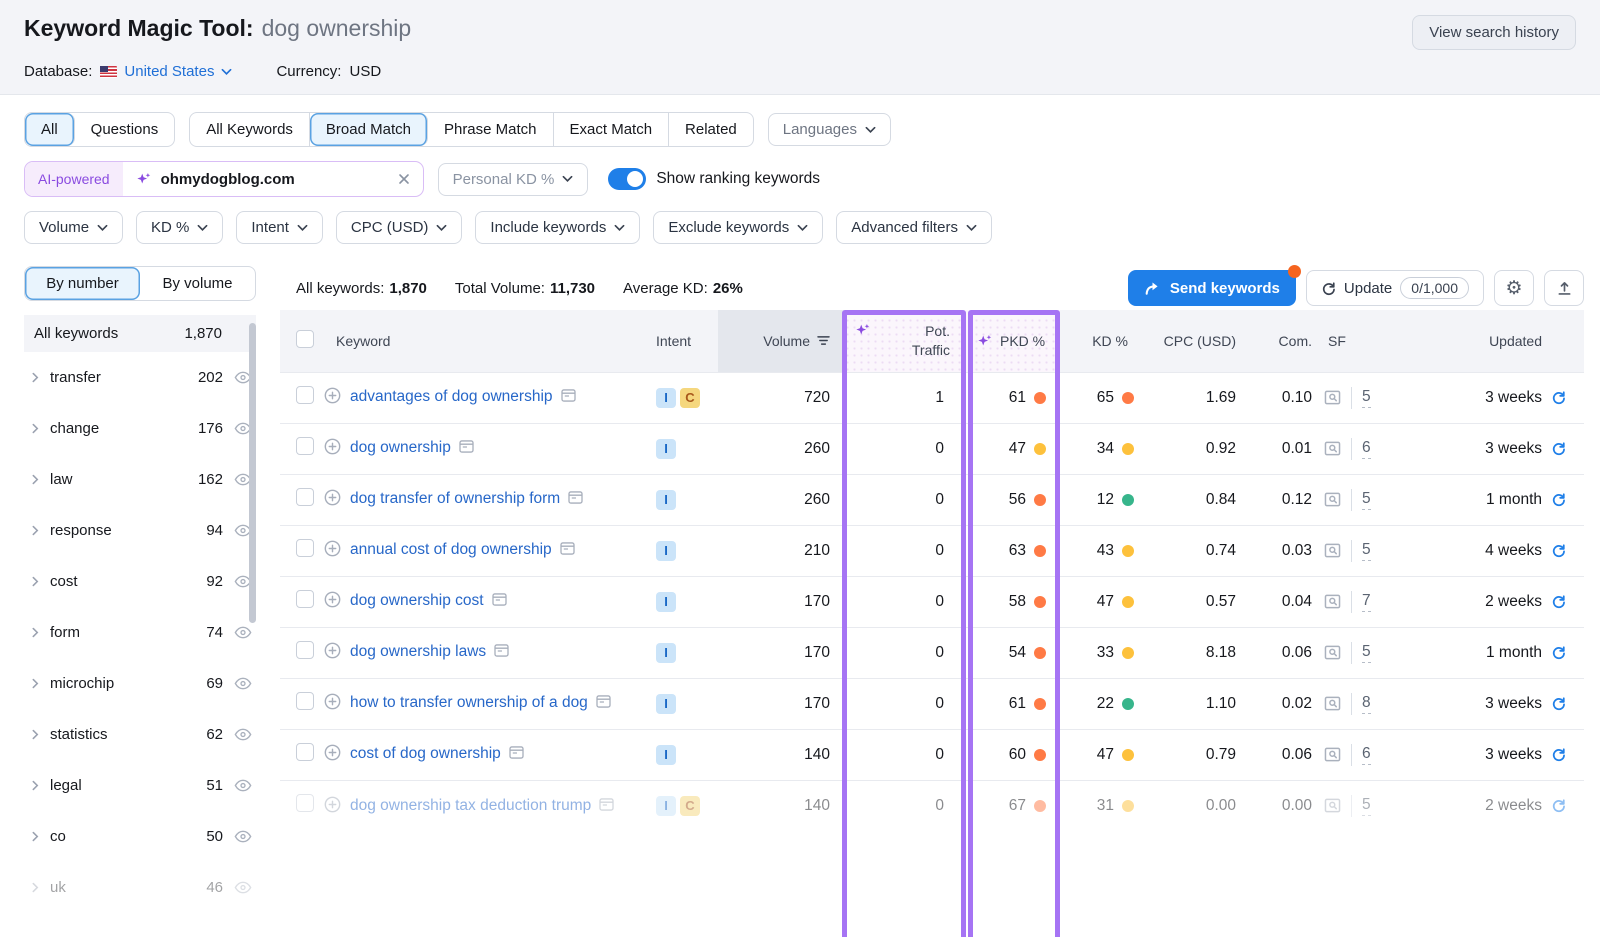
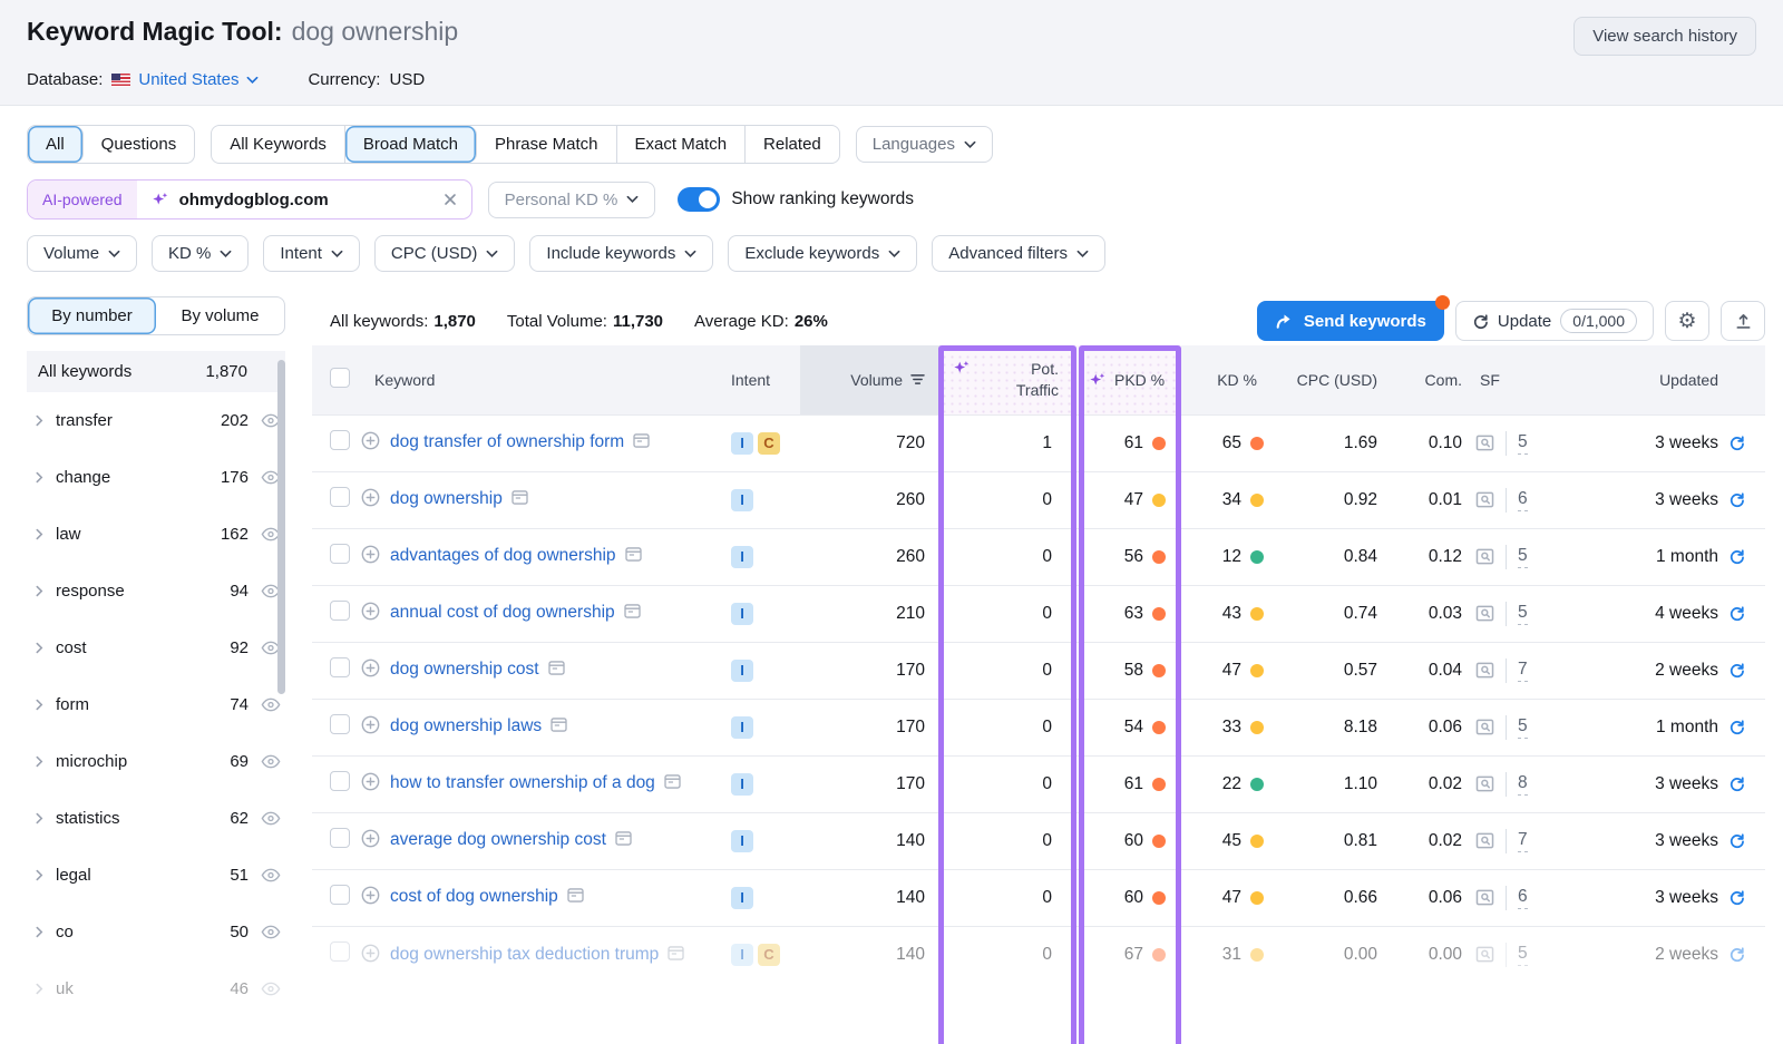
  Keyword Magic Tool: dog ownership
  View search history
  Database:
  United States
  Currency:
  USD
  All
  Questions
  All Keywords
  Broad Match
  Phrase Match
  Exact Match
  Related
  Languages
  AI-powered
  ohmydogblog.com
  Personal KD %
  Show ranking keywords
  Volume
  KD %
  Intent
  CPC (USD)
  Include keywords
  Exclude keywords
  Advanced filters
  By number
  By volume
  All keywords
  1,870
  transfer
  202
  change
  176
  law
  162
  response
  94
  cost
  92
  form
  74
  microchip
  69
  statistics
  62
  legal
  51
  co
  50
  uk
  46
  All keywords: 1,870
  Total Volume: 11,730
  Average KD: 26%
  Send keywords
  Update
  0/1,000
  ⚙
  	Keyword	Intent	Volume	Pot. Traffic	PKD %	KD %	CPC (USD)	Com.	SF	Updated
- 	advantages of dog ownership	I C	720	1	61	65	1.69	0.10	5	3 weeks
+ 	dog transfer of ownership form	I C	720	1	61	65	1.69	0.10	5	3 weeks
  	dog ownership	I	260	0	47	34	0.92	0.01	6	3 weeks
- 	dog transfer of ownership form	I	260	0	56	12	0.84	0.12	5	1 month
+ 	advantages of dog ownership	I	260	0	56	12	0.84	0.12	5	1 month
  	annual cost of dog ownership	I	210	0	63	43	0.74	0.03	5	4 weeks
  	dog ownership cost	I	170	0	58	47	0.57	0.04	7	2 weeks
  	dog ownership laws	I	170	0	54	33	8.18	0.06	5	1 month
  	how to transfer ownership of a dog	I	170	0	61	22	1.10	0.02	8	3 weeks
+ 	average dog ownership cost	I	140	0	60	45	0.81	0.02	7	3 weeks
- 	cost of dog ownership	I	140	0	60	47	0.79	0.06	6	3 weeks
+ 	cost of dog ownership	I	140	0	60	47	0.66	0.06	6	3 weeks
  	dog ownership tax deduction trump	I C	140	0	67	31	0.00	0.00	5	2 weeks
